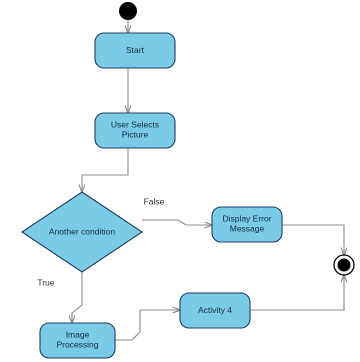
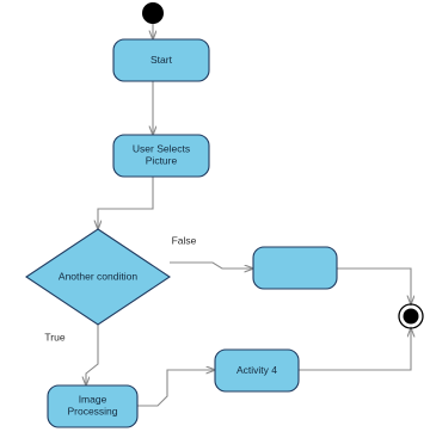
  Start
  User Selects Picture
  Another condition
- Display Error Message
  Activity 4
  Image Processing
  False
  True
